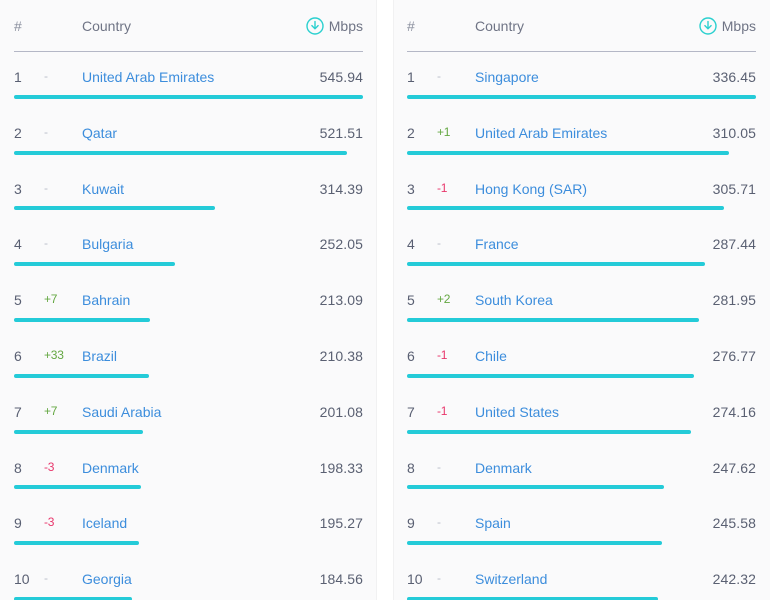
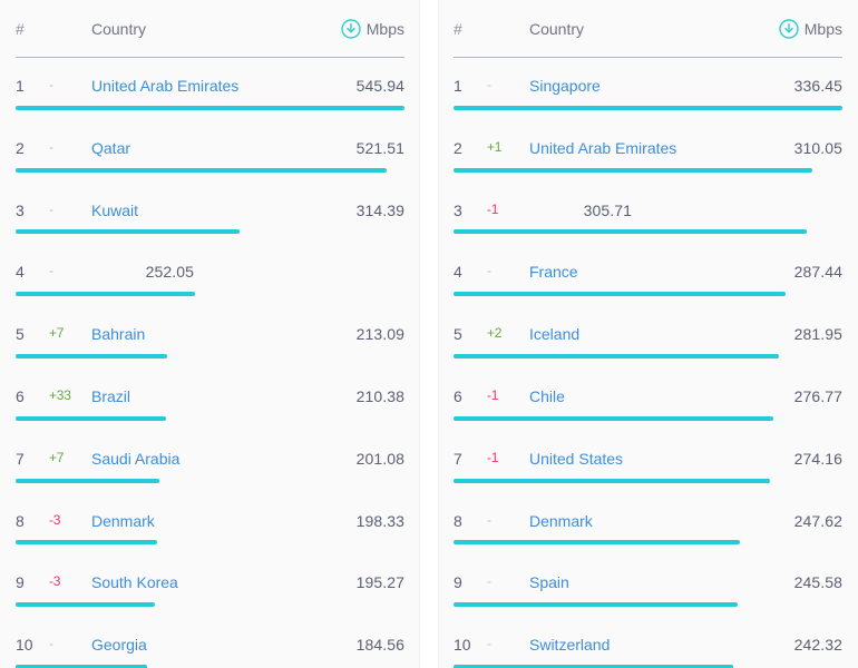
  #
  Country
  Mbps
  1
  -
  United Arab Emirates
  545.94
  2
  -
  Qatar
  521.51
  3
  -
  Kuwait
  314.39
  4
  -
- Bulgaria
  252.05
  5
  +7
  Bahrain
  213.09
  6
  +33
  Brazil
  210.38
  7
  +7
  Saudi Arabia
  201.08
  8
  -3
  Denmark
  198.33
  9
  -3
- Iceland
+ South Korea
  195.27
  10
  -
  Georgia
  184.56
  #
  Country
  Mbps
  1
  -
  Singapore
  336.45
  2
  +1
  United Arab Emirates
  310.05
  3
  -1
- Hong Kong (SAR)
  305.71
  4
  -
  France
  287.44
  5
  +2
- South Korea
+ Iceland
  281.95
  6
  -1
  Chile
  276.77
  7
  -1
  United States
  274.16
  8
  -
  Denmark
  247.62
  9
  -
  Spain
  245.58
  10
  -
  Switzerland
  242.32
